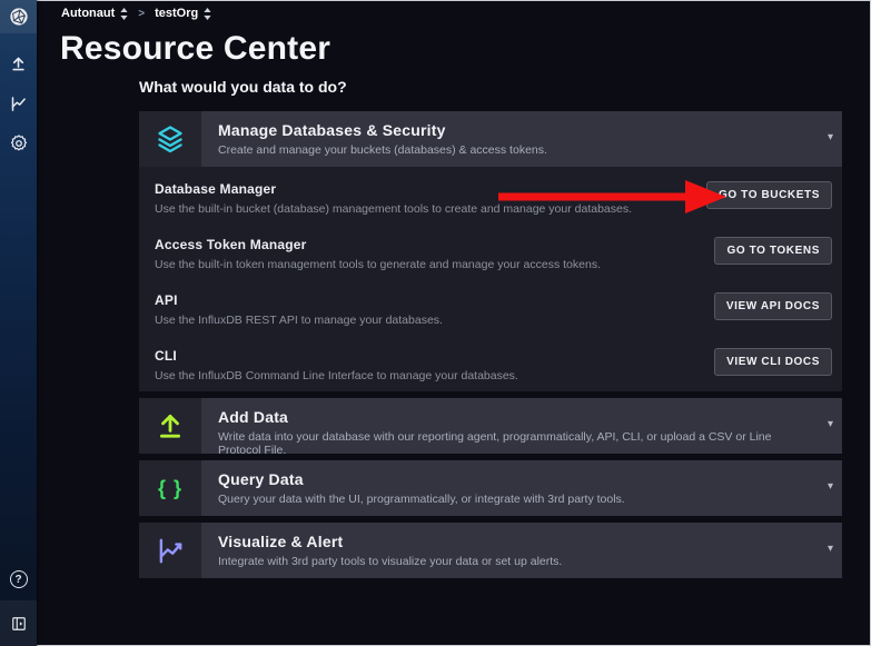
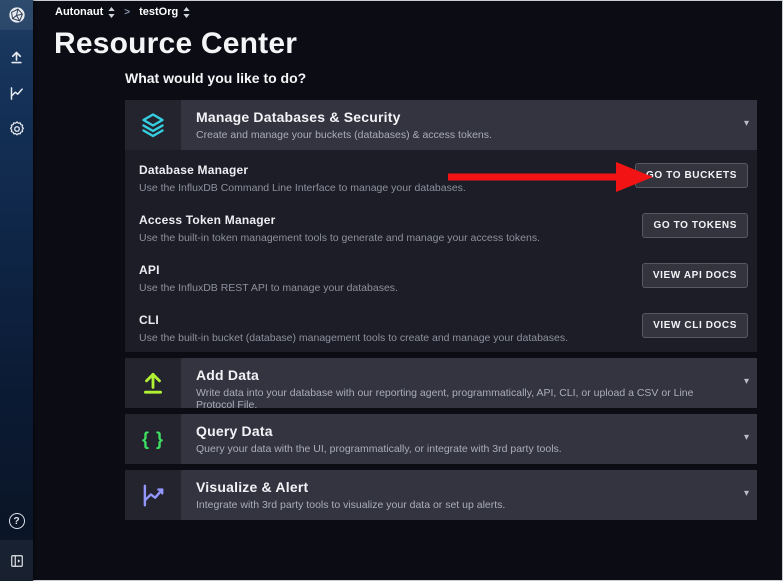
  ?
  Autonaut
  >
  testOrg
  Resource Center
- What would you data to do?
+ What would you like to do?
  Manage Databases & Security
  Create and manage your buckets (databases) & access tokens.
  ▾
  Database Manager
- Use the built-in bucket (database) management tools to create and manage your databases.
+ Use the InfluxDB Command Line Interface to manage your databases.
  GO TO BUCKETS
  Access Token Manager
  Use the built-in token management tools to generate and manage your access tokens.
  GO TO TOKENS
  API
  Use the InfluxDB REST API to manage your databases.
  VIEW API DOCS
  CLI
- Use the InfluxDB Command Line Interface to manage your databases.
+ Use the built-in bucket (database) management tools to create and manage your databases.
  VIEW CLI DOCS
  Add Data
  Write data into your database with our reporting agent, programmatically, API, CLI, or upload a CSV or Line Protocol File.
  ▾
  { }
  Query Data
  Query your data with the UI, programmatically, or integrate with 3rd party tools.
  ▾
  Visualize & Alert
  Integrate with 3rd party tools to visualize your data or set up alerts.
  ▾
